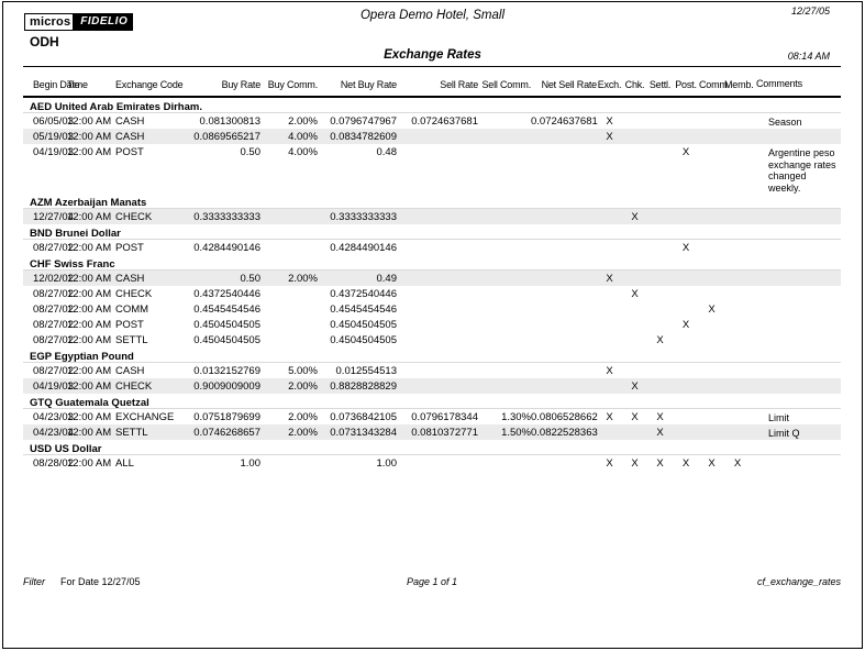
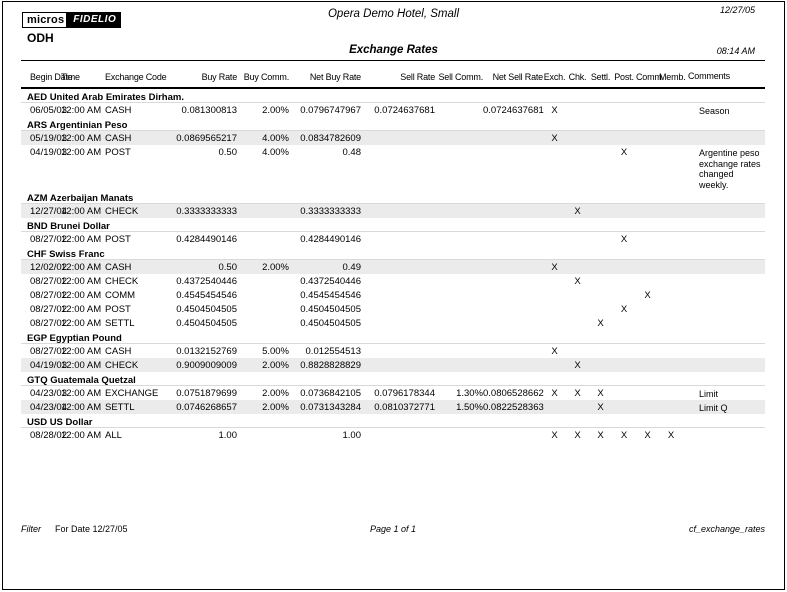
  micros
  FIDELIO
  ODH
  Opera Demo Hotel, Small
  12/27/05
  Exchange Rates
  08:14 AM
  Begin Dat
  Time
  Exchange Code
  Buy Rate
  Buy Comm.
  Net Buy Rate
  Sell Rate
  Sell Comm.
  Net Sell Rate
  Exch.
  Chk.
  Settl.
  Post.
  Comm
  Memb
  Comments
  AED United Arab Emirates Dirham.
  06/05/03
  12:00 AM
  CASH
  0.081300813
  2.00%
  0.0796747967
  0.0724637681
  0.0724637681
  X
  Season
+ ARS Argentinian Peso
  05/19/03
  12:00 AM
  CASH
  0.0869565217
  4.00%
  0.0834782609
  X
  04/19/03
  12:00 AM
  POST
  0.50
  4.00%
  0.48
  X
  Argentine peso exchange rates changed weekly.
  AZM Azerbaijan Manats
  12/27/04
  12:00 AM
  CHECK
  0.3333333333
  0.3333333333
  X
  BND Brunei Dollar
  08/27/02
  12:00 AM
  POST
  0.4284490146
  0.4284490146
  X
  CHF Swiss Franc
  12/02/02
  12:00 AM
  CASH
  0.50
  2.00%
  0.49
  X
  08/27/02
  12:00 AM
  CHECK
  0.4372540446
  0.4372540446
  X
  08/27/02
  12:00 AM
  COMM
  0.4545454546
  0.4545454546
  X
  08/27/02
  12:00 AM
  POST
  0.4504504505
  0.4504504505
  X
  08/27/02
  12:00 AM
  SETTL
  0.4504504505
  0.4504504505
  X
  EGP Egyptian Pound
  08/27/02
  12:00 AM
  CASH
  0.0132152769
  5.00%
  0.012554513
  X
  04/19/03
  12:00 AM
  CHECK
  0.9009009009
  2.00%
  0.8828828829
  X
  GTQ Guatemala Quetzal
  04/23/03
  12:00 AM
  EXCHANGE
  0.0751879699
  2.00%
  0.0736842105
  0.0796178344
  1.30%
  0.0806528662
  X
  X
  X
  Limit
  04/23/04
  12:00 AM
  SETTL
  0.0746268657
  2.00%
  0.0731343284
  0.0810372771
  1.50%
  0.0822528363
  X
  Limit Q
  USD US Dollar
  08/28/02
  12:00 AM
  ALL
  1.00
  1.00
  X
  X
  X
  X
  X
  X
  Filter
  For Date 12/27/05
  Page 1 of 1
  cf_exchange_rates
